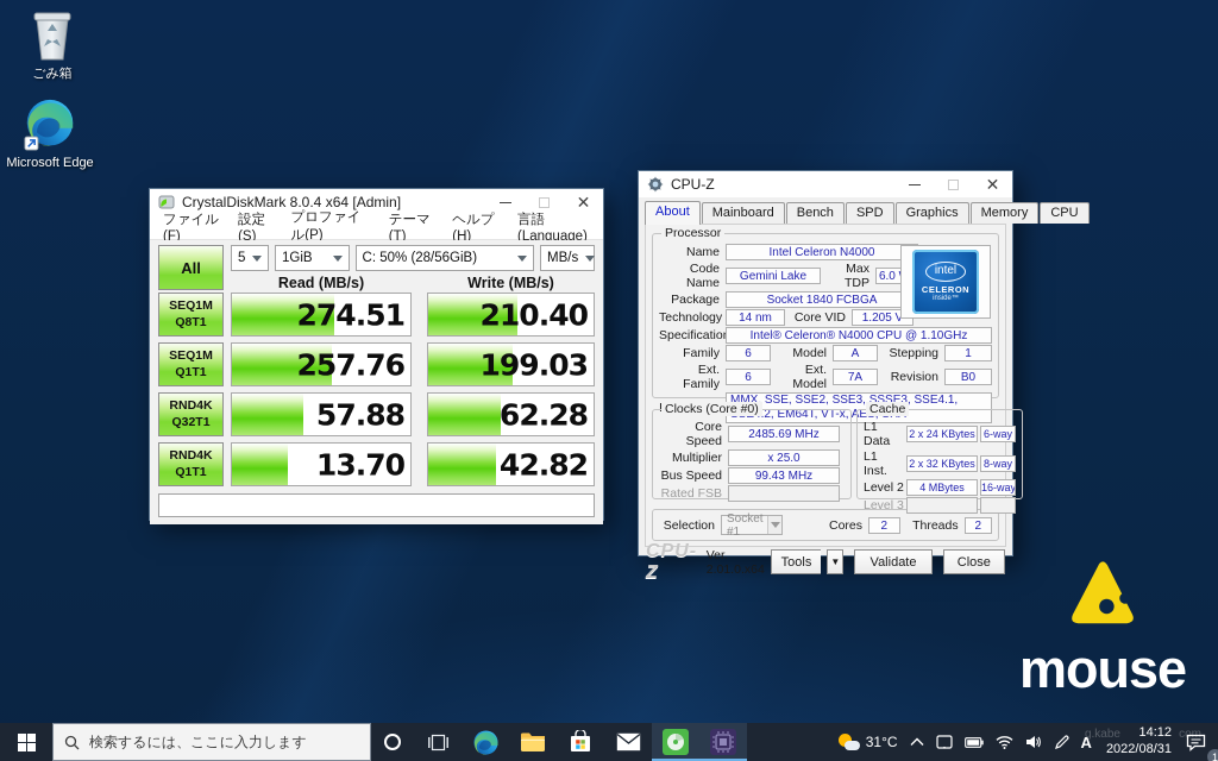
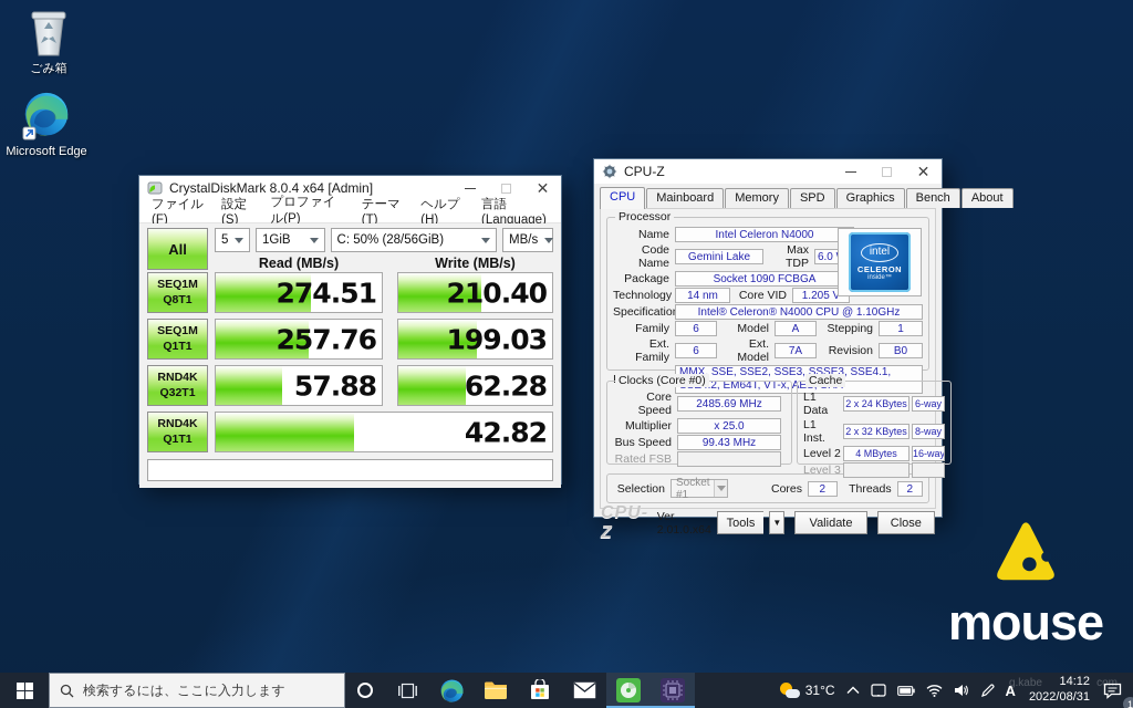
  ごみ箱
  Microsoft Edge
  mouse
  CrystalDiskMark 8.0.4 x64 [Admin]
  ✕
  ファイル(F)
  設定(S)
  プロファイル(P)
  テーマ(T)
  ヘルプ(H)
  言語(Language)
  All
  5
  1GiB
  C: 50% (28/56GiB)
  MB/s
  Read (MB/s)
  Write (MB/s)
  SEQ1M
  Q8T1
  274.51
  210.40
  SEQ1M
  Q1T1
  257.76
  199.03
  RND4K
  Q32T1
  57.88
  62.28
  RND4K
  Q1T1
- 13.70
  42.82
  CPU-Z
  ✕
- About
+ CPU
  Mainboard
- Bench
+ Memory
  SPD
  Graphics
- Memory
+ Bench
- CPU
+ About
  Processor
  intel
  CELERON
  Name
  Intel Celeron N4000
  Code Name
  Gemini Lake
  Max TDP
  6.0
  Package
- Socket 1840 FCBGA
+ Socket 1090 FCBGA
  Technology
  14 nm
  Core VID
  1.205 V
  Specificatio
  Intel® Celeron® N4000 CPU @ 1.10GHz
  Family
  6
  Model
  A
  Stepping
  1
  Ext. Family
  6
  Ext. Model
  7A
  Revision
  B0
  MMX, SSE, SSE2, SSE3, SSSE3, SSE4.1, .2, EM64T, VT-x, AE
  Clocks (Core #0)
  Core Speed
  2485.69 MHz
  Multiplier
  x 25.0
  Bus Speed
  99.43 MHz
  Rated FSB
  Cache
  L1 Data
  2 x 24 KBytes
  6-way
  L1 Inst.
  2 x 32 KBytes
  8-way
  Level 2
  4 MBytes
  16-way
  Level 3
  Selection
  Socket #1
  Cores
  2
  Threads
  2
  CPU-Z
  Ver. 2.01.0.x64
  Tools
  ▼
  Validate
  Close
  検索するには、ここに入力します
  31°C
  A
  14:12
  2022/08/31
  1
  g.kabe
  com
